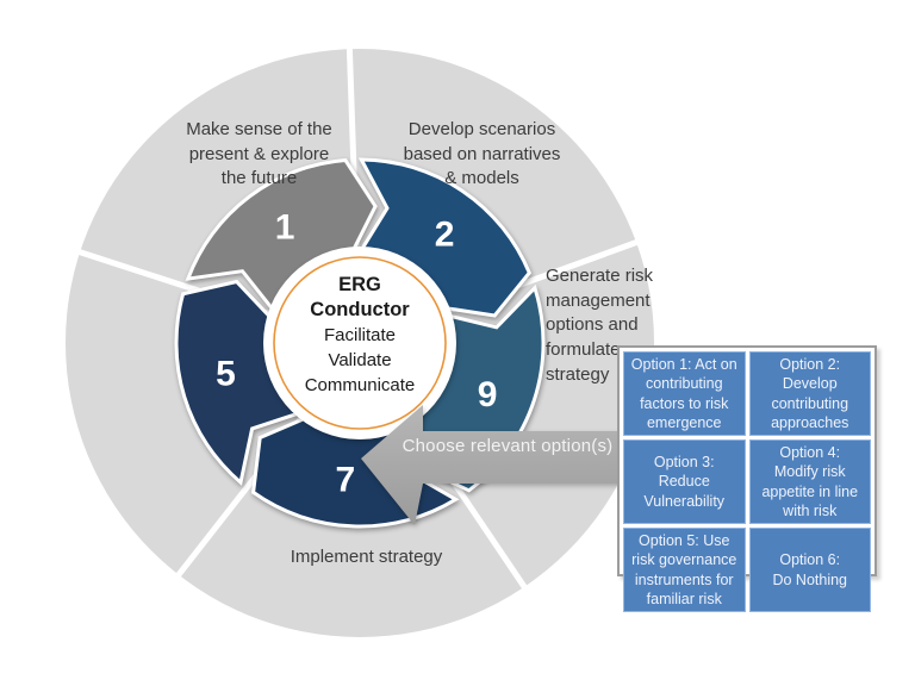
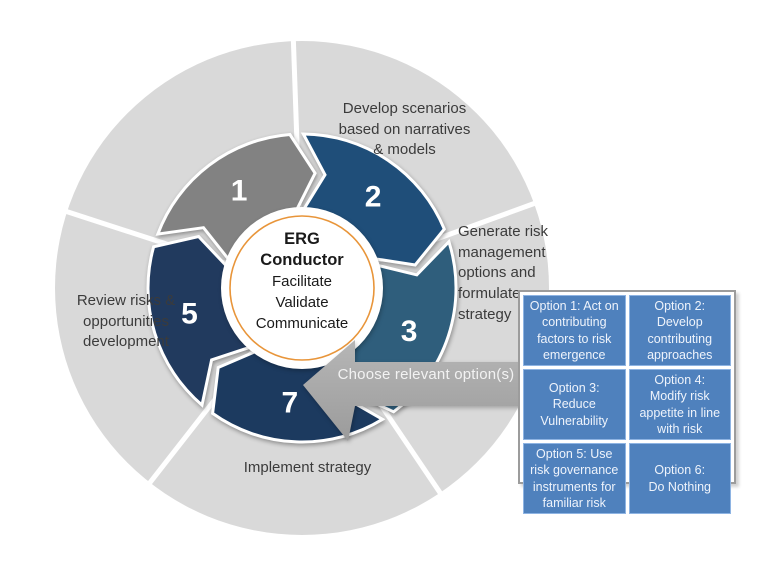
  1
  2
- 9
+ 3
  7
  5
- Make sense of the
- present & explore
- the future
  Develop scenarios
  based on narratives
  & models
  Generate risk
  management
  options and
  formulate
  strategy
+ Review risks &
+ opportunities
+ development
  Implement strategy
  ERG
  Conductor
  Facilitate
  Validate
  Communicate
  Choose relevant option(s)
  Option 1: Act on contributing factors to risk emergence
  Option 2: Develop contributing approaches
  Option 3: Reduce Vulnerability
  Option 4: Modify risk appetite in line with risk
  Option 5: Use risk governance instruments for familiar risk
  Option 6:
  Do Nothing
